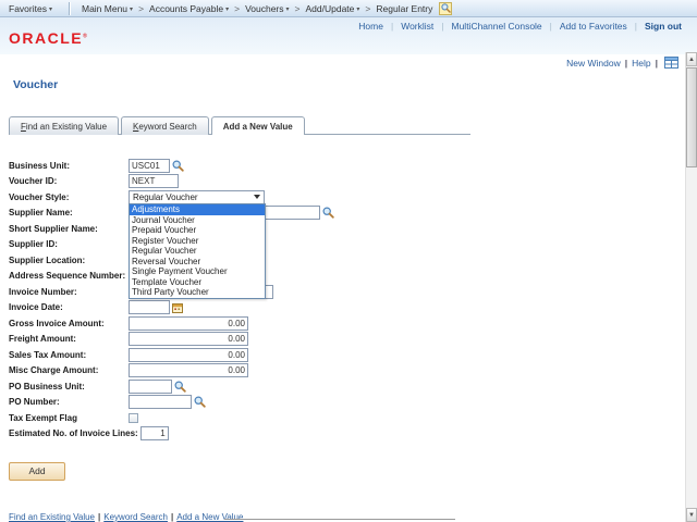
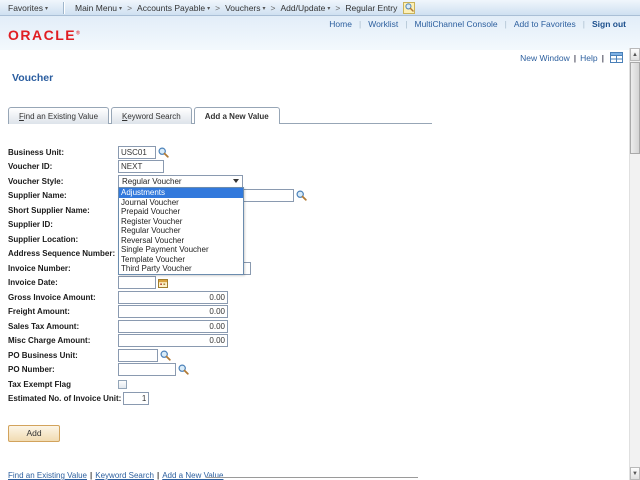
  Favorites
  Main Menu
  >
  Accounts Payable
  >
  Vouchers
  >
  Add/Update
  >
  Regular Entry
  Home
  |
  Worklist
  |
  MultiChannel Console
  |
  Add to Favorites
  |
  Sign out
  ORACLE
  New Window
  |
  Help
  |
  Voucher
  Find an Existing Value
  Keyword Search
  Add a New Value
  Business Unit:
  USC01
  Voucher ID:
  NEXT
  Voucher Style:
  Regular Voucher
  Supplier Name:
  Short Supplier Name:
  Supplier ID:
  Supplier Location:
  Address Sequence Number:
  Invoice Number:
  Invoice Date:
  Gross Invoice Amount:
  0.00
  Freight Amount:
  0.00
  Sales Tax Amount:
  0.00
  Misc Charge Amount:
  0.00
  PO Business Unit:
  PO Number:
  Tax Exempt Flag
- Estimated No. of Invoice Lines:
+ Estimated No. of Invoice Unit:
  1
  Adjustments
  Journal Voucher
  Prepaid Voucher
  Register Voucher
  Regular Voucher
  Reversal Voucher
  Single Payment Voucher
  Template Voucher
  Third Party Voucher
  Add
  Find an Existing Value | Keyword Search | Add a New Value
